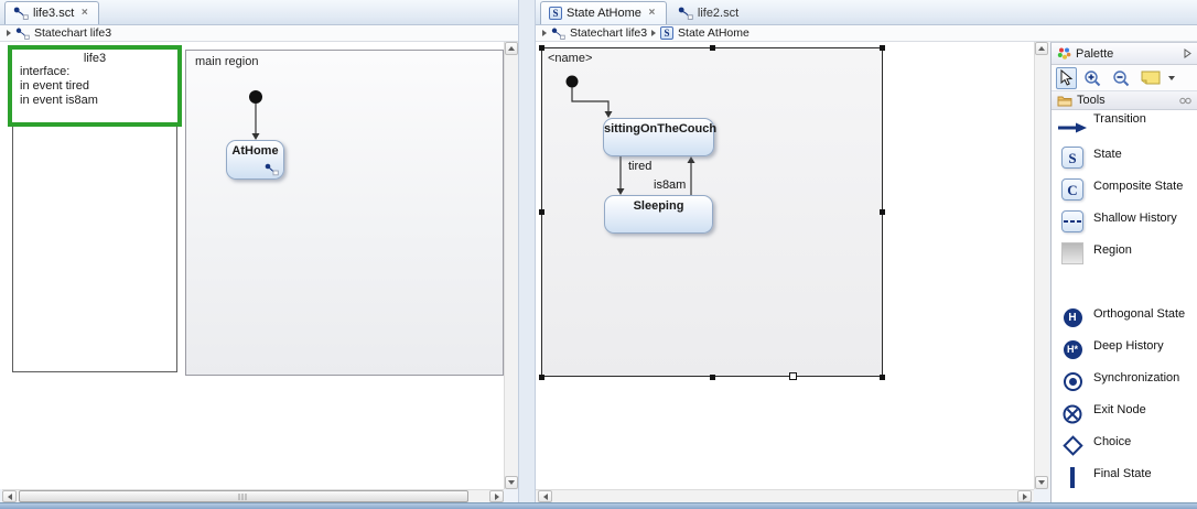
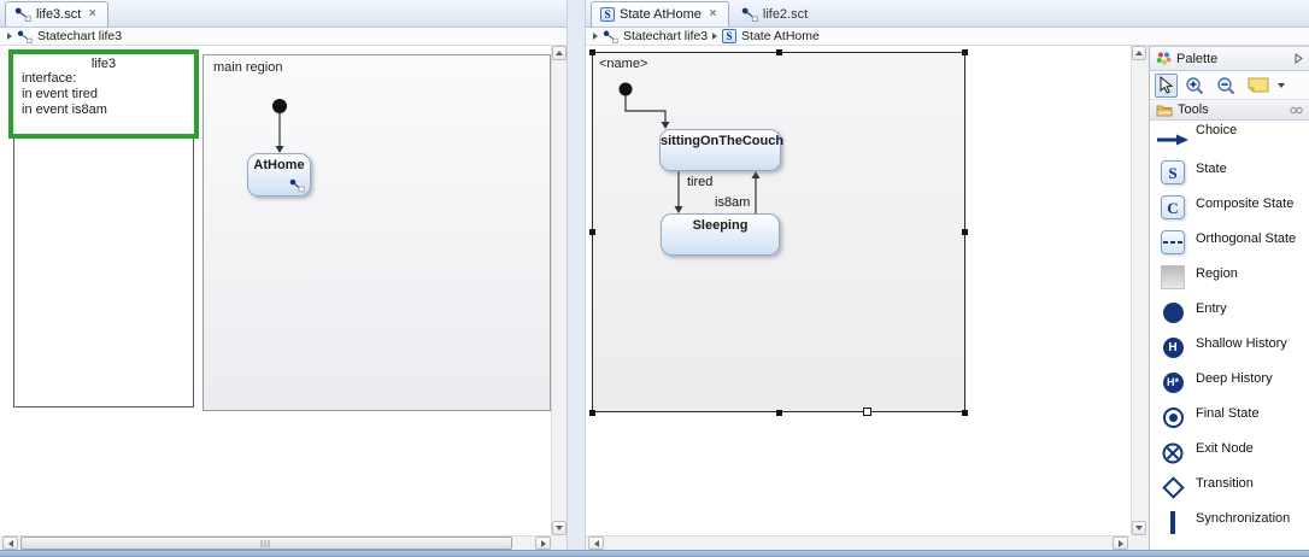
  life3.sct
  Statechart life3
  life3
  interface:
  in event tired
  in event is8am
  main region
  AtHome
  S
  State AtHome
  life2.sct
  Statechart life3
  S
  State AtHome
  <name>
  sittingOnTheCouch
  Sleeping
  tired
  is8am
  Palette
  Tools
- Transition
+ Choice
  S
  State
  C
  Composite State
- Shallow History
+ Orthogonal State
  Region
+ Entry
  H
- Orthogonal State
+ Shallow History
  H*
  Deep History
- Synchronization
+ Final State
  Exit Node
- Choice
+ Transition
- Final State
+ Synchronization
